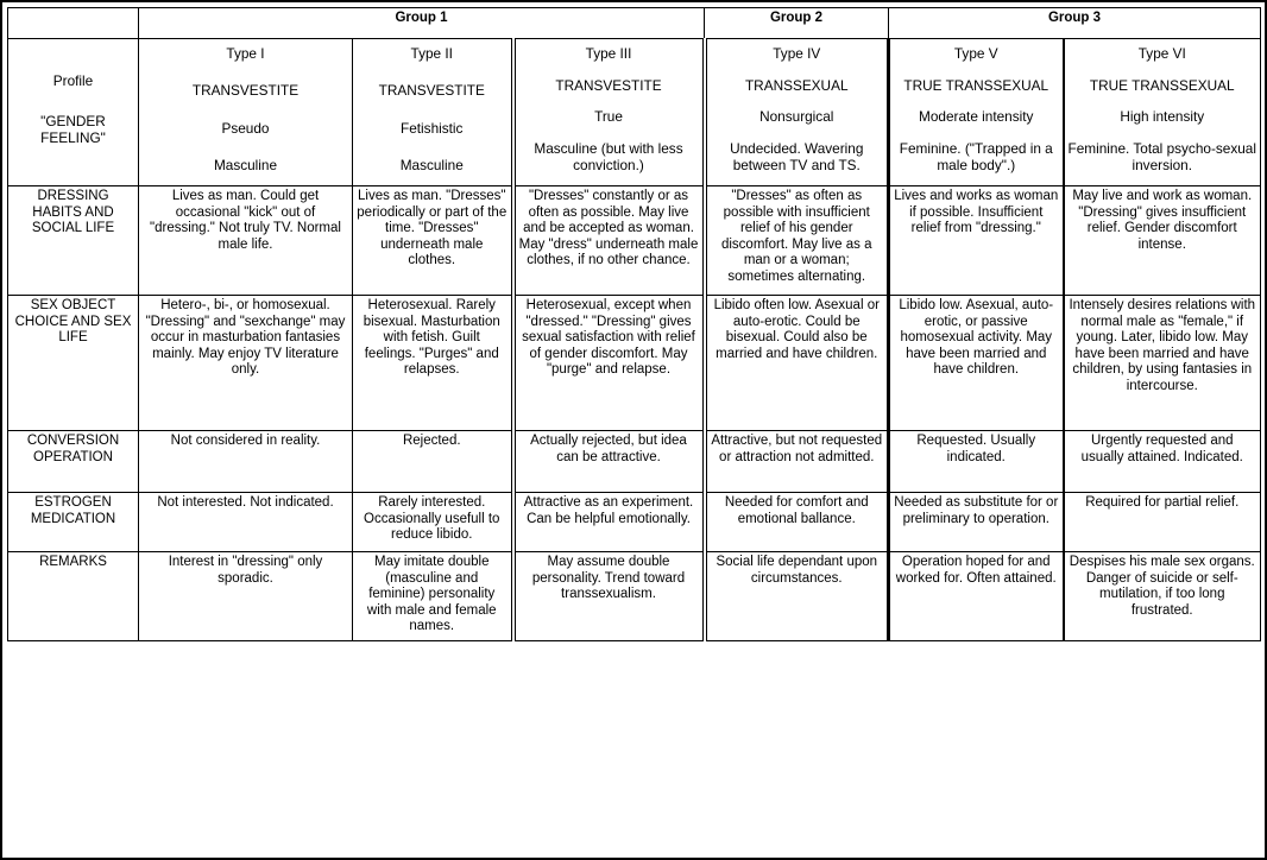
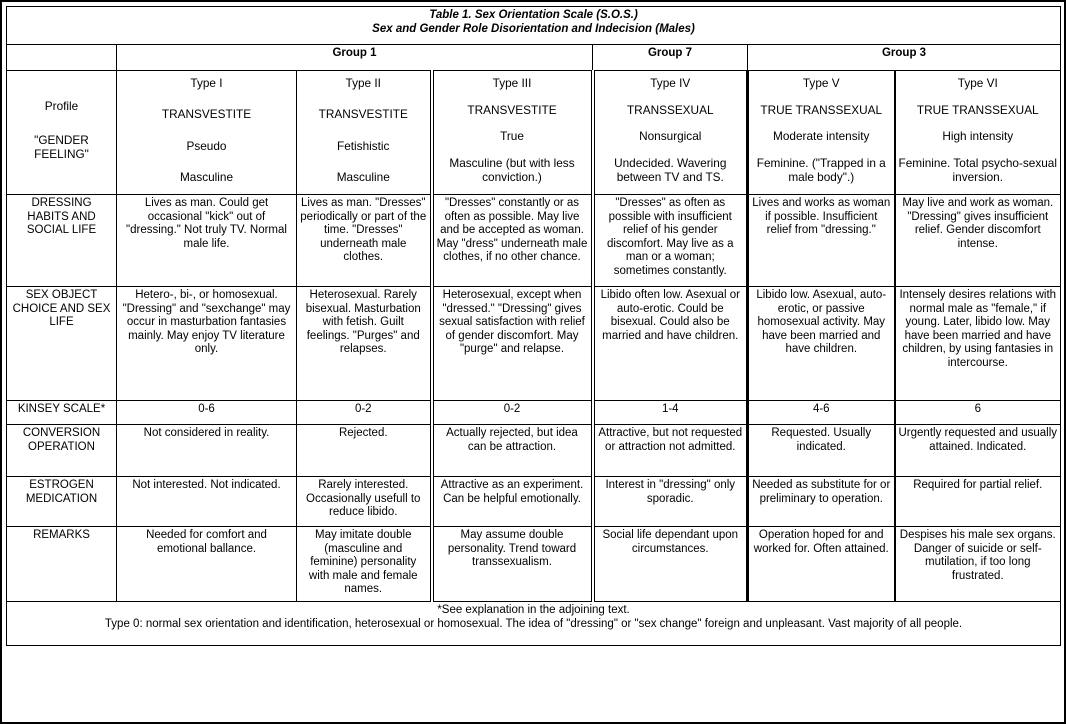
+ Table 1. Sex Orientation Scale (S.O.S.) Sex and Gender Role Disorientation and Indecision (Males)
- 	Group 1	Group 2	Group 3
+ 	Group 1	Group 7	Group 3
  Profile "GENDER FEELING"	Type I TRANSVESTITE Pseudo Masculine	Type II TRANSVESTITE Fetishistic Masculine	Type III TRANSVESTITE True Masculine (but with less conviction.)	Type IV TRANSSEXUAL Nonsurgical Undecided. Wavering between TV and TS.	Type V TRUE TRANSSEXUAL Moderate intensity Feminine. ("Trapped in a male body".)	Type VI TRUE TRANSSEXUAL High intensity Feminine. Total psycho-sexual inversion.
- DRESSING HABITS AND SOCIAL LIFE	Lives as man. Could get occasional "kick" out of "dressing." Not truly TV. Normal male life.	Lives as man. "Dresses" periodically or part of the time. "Dresses" underneath male clothes.	"Dresses" constantly or as often as possible. May live and be accepted as woman. May "dress" underneath male clothes, if no other chance.	"Dresses" as often as possible with insufficient relief of his gender discomfort. May live as a man or a woman; sometimes alternating.	Lives and works as woman if possible. Insufficient relief from "dressing."	May live and work as woman. "Dressing" gives insufficient relief. Gender discomfort intense.
+ DRESSING HABITS AND SOCIAL LIFE	Lives as man. Could get occasional "kick" out of "dressing." Not truly TV. Normal male life.	Lives as man. "Dresses" periodically or part of the time. "Dresses" underneath male clothes.	"Dresses" constantly or as often as possible. May live and be accepted as woman. May "dress" underneath male clothes, if no other chance.	"Dresses" as often as possible with insufficient relief of his gender discomfort. May live as a man or a woman; sometimes constantly.	Lives and works as woman if possible. Insufficient relief from "dressing."	May live and work as woman. "Dressing" gives insufficient relief. Gender discomfort intense.
  SEX OBJECT CHOICE AND SEX LIFE	Hetero-, bi-, or homosexual. "Dressing" and "sexchange" may occur in masturbation fantasies mainly. May enjoy TV literature only.	Heterosexual. Rarely bisexual. Masturbation with fetish. Guilt feelings. "Purges" and relapses.	Heterosexual, except when "dressed." "Dressing" gives sexual satisfaction with relief of gender discomfort. May "purge" and relapse.	Libido often low. Asexual or auto-erotic. Could be bisexual. Could also be married and have children.	Libido low. Asexual, auto-erotic, or passive homosexual activity. May have been married and have children.	Intensely desires relations with normal male as "female," if young. Later, libido low. May have been married and have children, by using fantasies in intercourse.
+ KINSEY SCALE*	0-6	0-2	0-2	1-4	4-6	6
- CONVERSION OPERATION	Not considered in reality.	Rejected.	Actually rejected, but idea can be attractive.	Attractive, but not requested or attraction not admitted.	Requested. Usually indicated.	Urgently requested and usually attained. Indicated.
+ CONVERSION OPERATION	Not considered in reality.	Rejected.	Actually rejected, but idea can be attraction.	Attractive, but not requested or attraction not admitted.	Requested. Usually indicated.	Urgently requested and usually attained. Indicated.
- ESTROGEN MEDICATION	Not interested. Not indicated.	Rarely interested. Occasionally usefull to reduce libido.	Attractive as an experiment. Can be helpful emotionally.	Needed for comfort and emotional ballance.	Needed as substitute for or preliminary to operation.	Required for partial relief.
+ ESTROGEN MEDICATION	Not interested. Not indicated.	Rarely interested. Occasionally usefull to reduce libido.	Attractive as an experiment. Can be helpful emotionally.	Interest in "dressing" only sporadic.	Needed as substitute for or preliminary to operation.	Required for partial relief.
- REMARKS	Interest in "dressing" only sporadic.	May imitate double (masculine and feminine) personality with male and female names.	May assume double personality. Trend toward transsexualism.	Social life dependant upon circumstances.	Operation hoped for and worked for. Often attained.	Despises his male sex organs. Danger of suicide or self-mutilation, if too long frustrated.
+ REMARKS	Needed for comfort and emotional ballance.	May imitate double (masculine and feminine) personality with male and female names.	May assume double personality. Trend toward transsexualism.	Social life dependant upon circumstances.	Operation hoped for and worked for. Often attained.	Despises his male sex organs. Danger of suicide or self-mutilation, if too long frustrated.
+ *See explanation in the adjoining text. Type 0: normal sex orientation and identification, heterosexual or homosexual. The idea of "dressing" or "sex change" foreign and unpleasant. Vast majority of all people.
